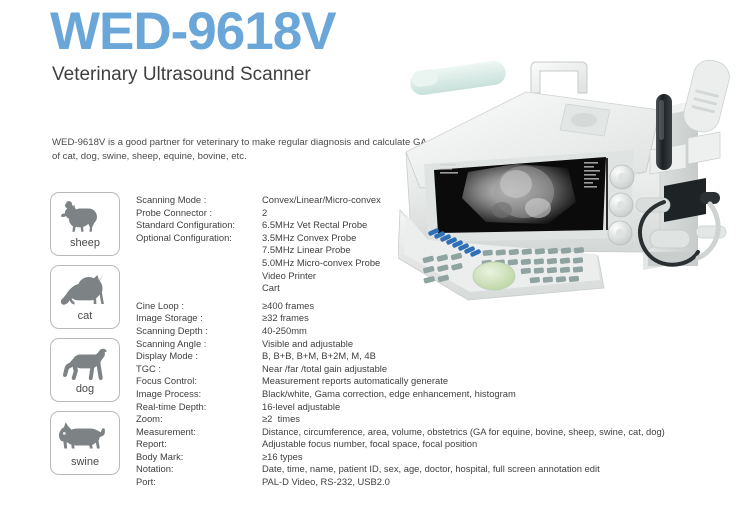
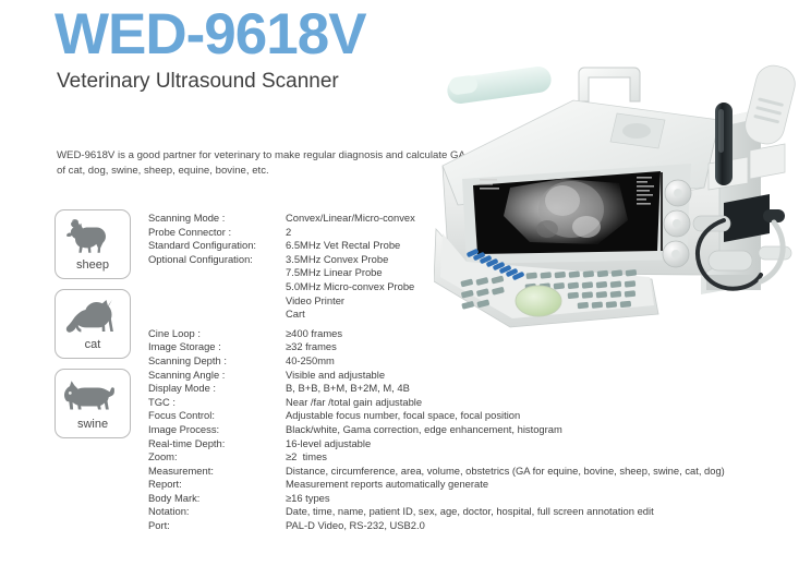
  WED-9618V
  Veterinary Ultrasound Scanner
  WED-9618V is a good partner for veterinary to make regular diagnosis and calculate GA of cat, dog, swine, sheep, equine, bovine, etc.
  sheep
  cat
- dog
  swine
  Scanning Mode :
  Convex/Linear/Micro-convex
  Probe Connector :
  2
  Standard Configuration:
  6.5MHz Vet Rectal Probe
  Optional Configuration:
  3.5MHz Convex Probe
  7.5MHz Linear Probe
  5.0MHz Micro-convex Probe
  Video Printer
  Cart
  Cine Loop :
  ≥400 frames
  Image Storage :
  ≥32 frames
  Scanning Depth :
  40-250mm
  Scanning Angle :
  Visible and adjustable
  Display Mode :
  B, B+B, B+M, B+2M, M, 4B
  TGC :
  Near /far /total gain adjustable
  Focus Control:
- Measurement reports automatically generate
+ Adjustable focus number, focal space, focal position
  Image Process:
  Black/white, Gama correction, edge enhancement, histogram
  Real-time Depth:
  16-level adjustable
  Zoom:
  ≥2 times
  Measurement:
  Distance, circumference, area, volume, obstetrics (GA for equine, bovine, sheep, swine, cat, dog)
  Report:
- Adjustable focus number, focal space, focal position
+ Measurement reports automatically generate
  Body Mark:
  ≥16 types
  Notation:
  Date, time, name, patient ID, sex, age, doctor, hospital, full screen annotation edit
  Port:
  PAL-D Video, RS-232, USB2.0
